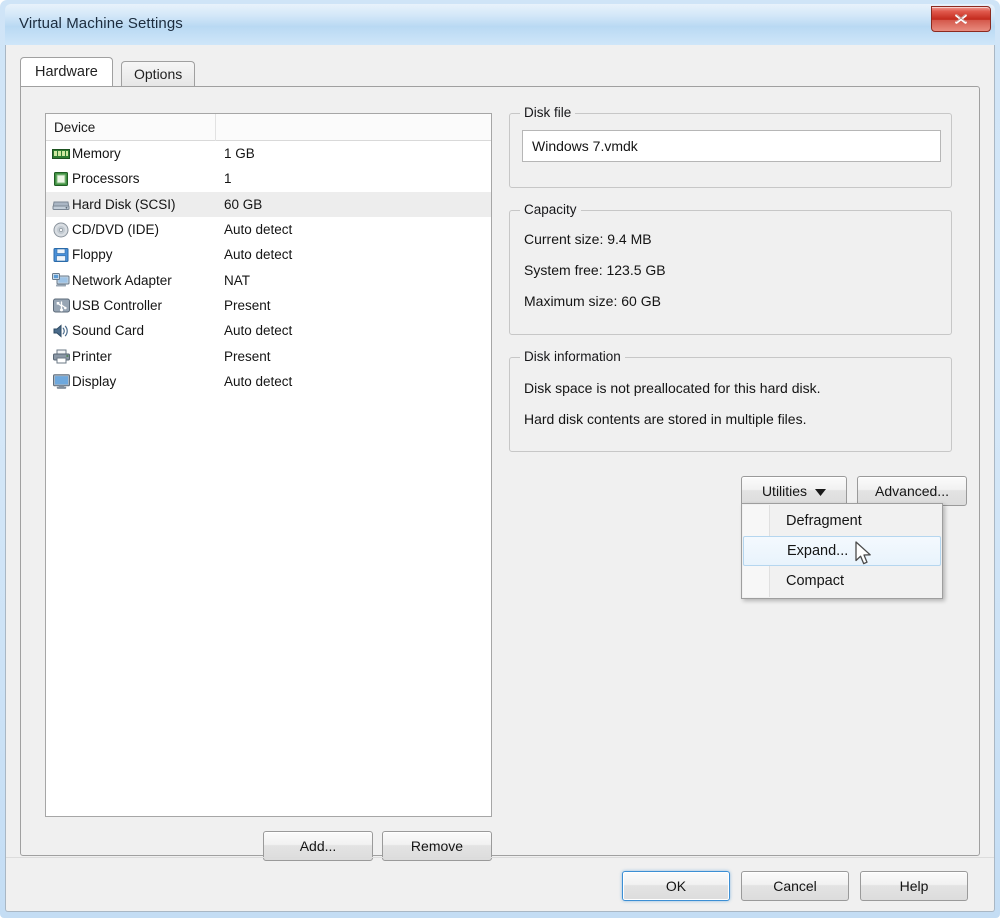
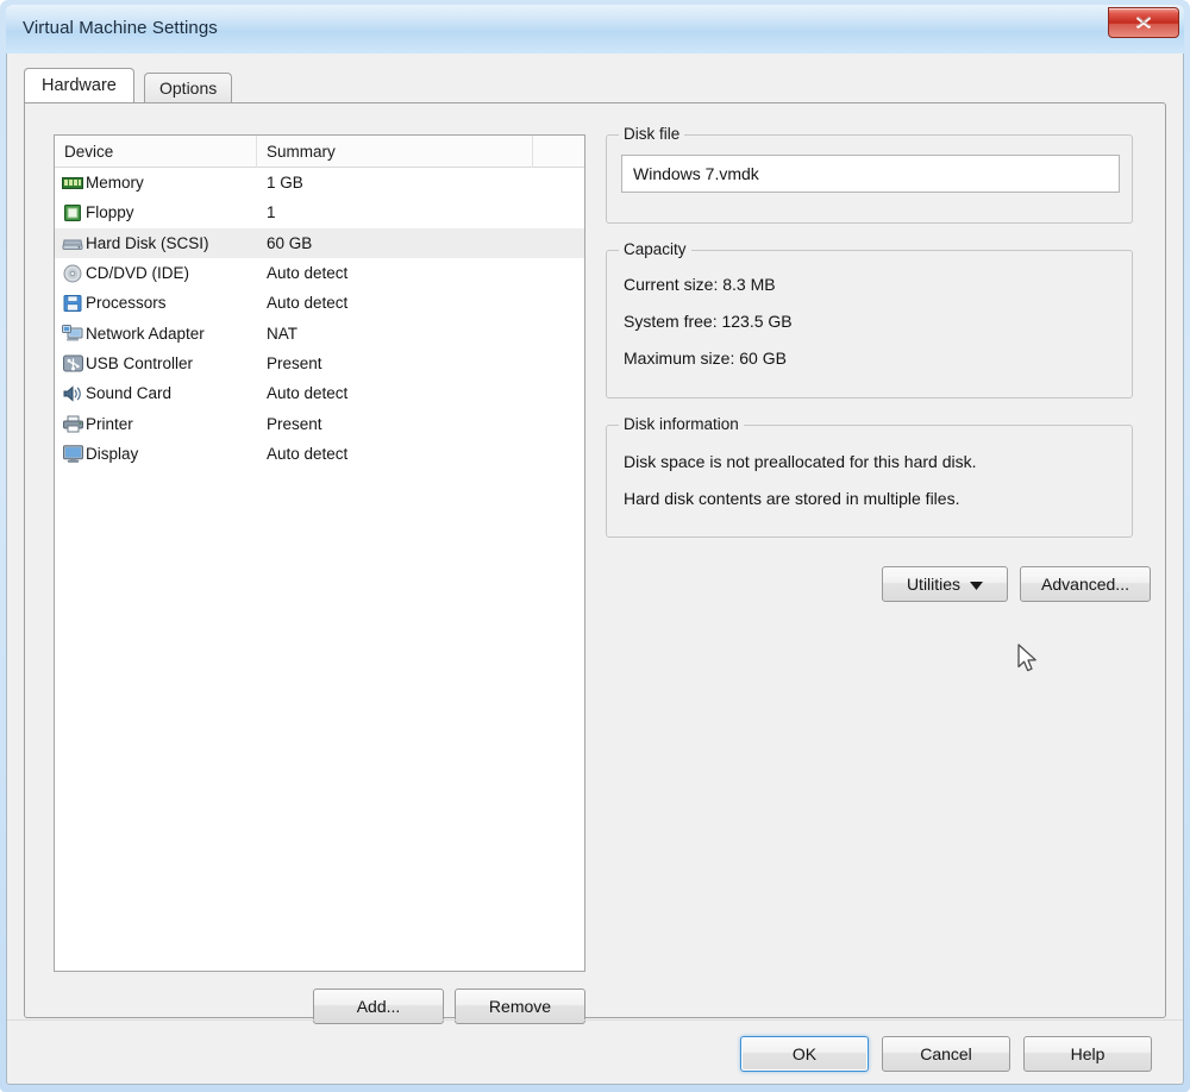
  Virtual Machine Settings
  Hardware
  Options
  Device
+ Summary
  Memory
  1 GB
- Processors
+ Floppy
  1
  Hard Disk (SCSI)
  60 GB
  CD/DVD (IDE)
  Auto detect
- Floppy
+ Processors
  Auto detect
  Network Adapter
  NAT
  USB Controller
  Present
  Sound Card
  Auto detect
  Printer
  Present
  Display
  Auto detect
  Add...
  Remove
  Disk file
  Windows 7.vmdk
  Capacity
- Current size: 9.4 MB
+ Current size: 8.3 MB
  System free: 123.5 GB
  Maximum size: 60 GB
  Disk information
  Disk space is not preallocated for this hard disk.
  Hard disk contents are stored in multiple files.
  Utilities
  Advanced...
- Defragment
- Expand...
- Compact
  OK
  Cancel
  Help
